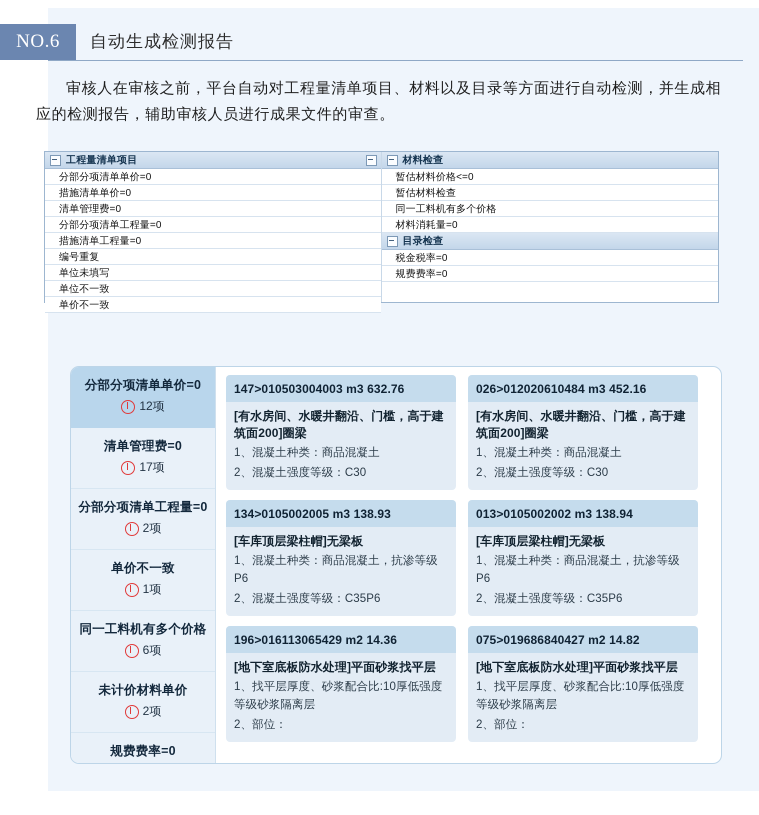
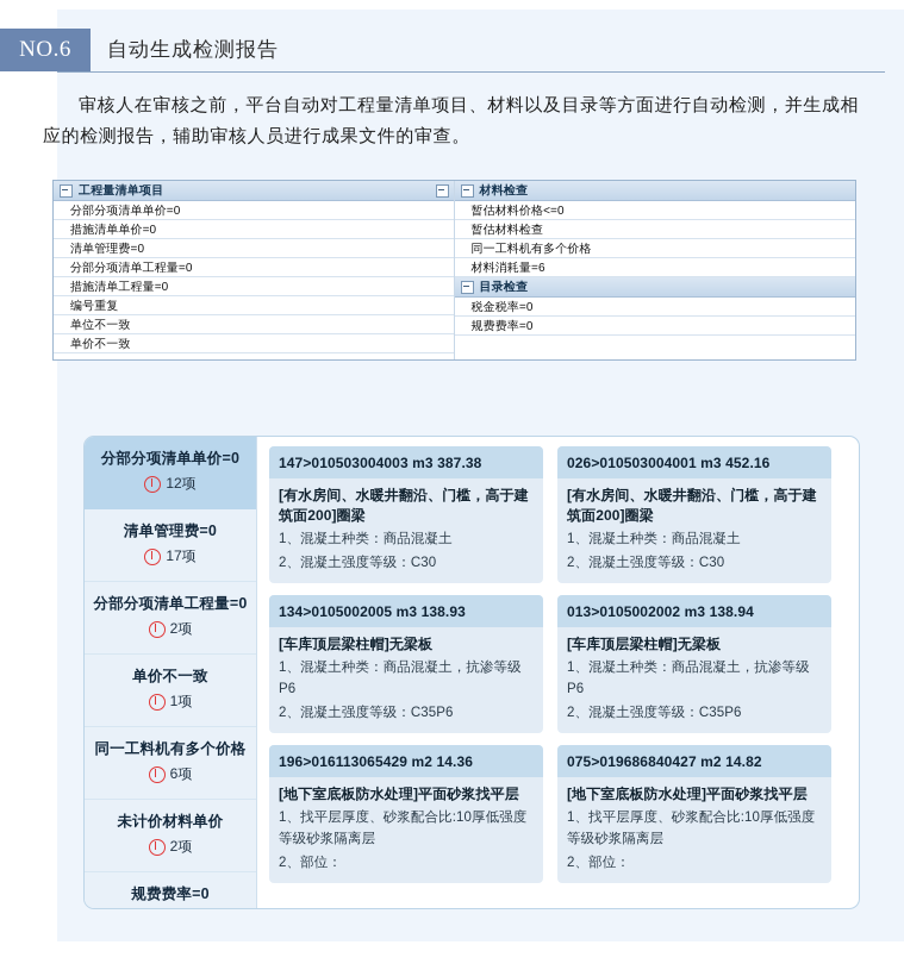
  NO.6
  自动生成检测报告
  审核人在审核之前，平台自动对工程量清单项目、材料以及目录等方面进行自动检测，并生成相应的检测报告，辅助审核人员进行成果文件的审查。
  工程量清单项目
  分部分项清单单价=0
  措施清单单价=0
  清单管理费=0
  分部分项清单工程量=0
  措施清单工程量=0
  编号重复
- 单位未填写
  单位不一致
  单价不一致
  材料检查
  暂估材料价格<=0
  暂估材料检查
  同一工料机有多个价格
- 材料消耗量=0
+ 材料消耗量=6
  目录检查
  税金税率=0
  规费费率=0
  分部分项清单单价=0
  12项
  清单管理费=0
  17项
  分部分项清单工程量=0
  2项
  单价不一致
  1项
  同一工料机有多个价格
  6项
  未计价材料单价
  2项
  规费费率=0
- 147>010503004003 m3 632.76
+ 147>010503004003 m3 387.38
  [有水房间、水暖井翻沿、门槛，高于建筑面200]圈梁
  1、混凝土种类：商品混凝土
  2、混凝土强度等级：C30
- 026>012020610484 m3 452.16
+ 026>010503004001 m3 452.16
  [有水房间、水暖井翻沿、门槛，高于建筑面200]圈梁
  1、混凝土种类：商品混凝土
  2、混凝土强度等级：C30
  134>0105002005 m3 138.93
  [车库顶层梁柱帽]无梁板
  1、混凝土种类：商品混凝土，抗渗等级P6
  2、混凝土强度等级：C35P6
  013>0105002002 m3 138.94
  [车库顶层梁柱帽]无梁板
  1、混凝土种类：商品混凝土，抗渗等级P6
  2、混凝土强度等级：C35P6
  196>016113065429 m2 14.36
  [地下室底板防水处理]平面砂浆找平层
  1、找平层厚度、砂浆配合比:10厚低强度等级砂浆隔离层
  2、部位：
  075>019686840427 m2 14.82
  [地下室底板防水处理]平面砂浆找平层
  1、找平层厚度、砂浆配合比:10厚低强度等级砂浆隔离层
  2、部位：
